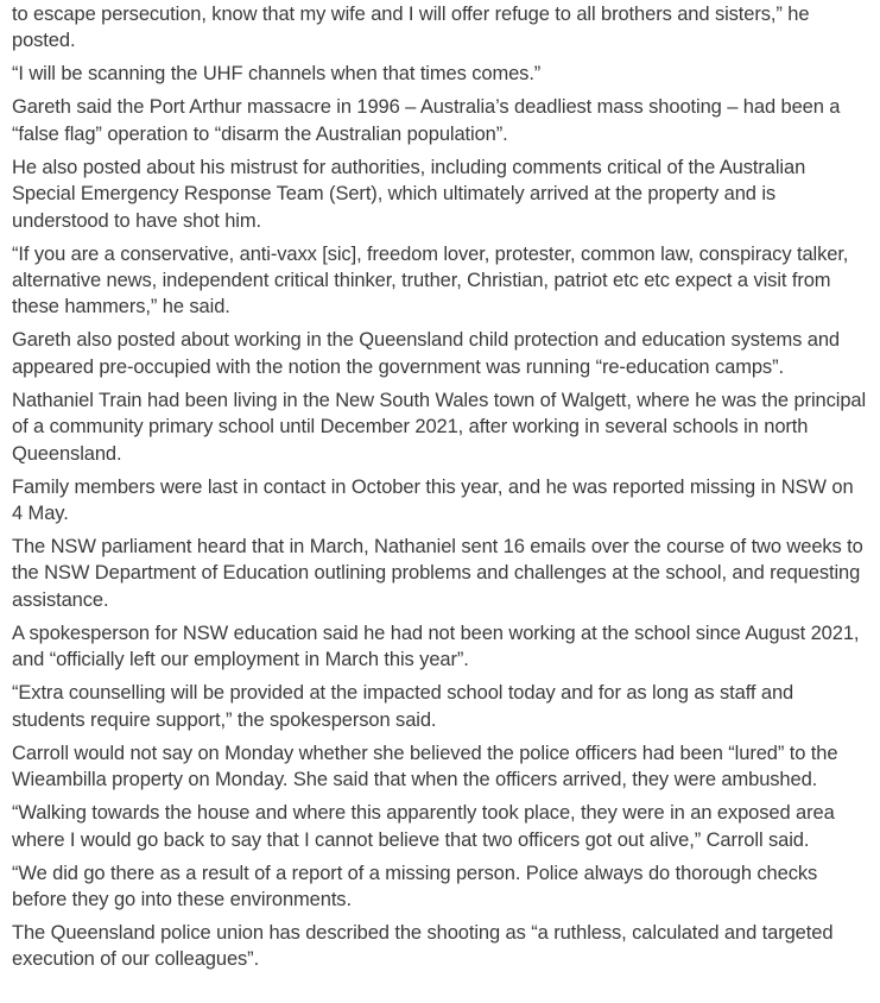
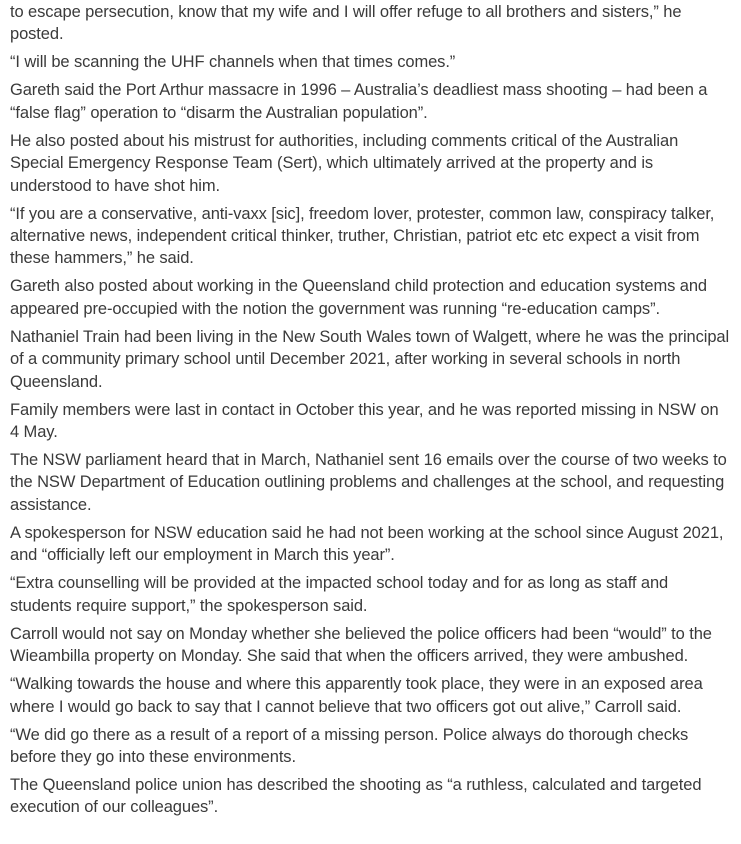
  to escape persecution, know that my wife and I will offer refuge to all brothers and sisters,” he posted.
  “I will be scanning the UHF channels when that times comes.”
  Gareth said the Port Arthur massacre in 1996 – Australia’s deadliest mass shooting – had been a “false flag” operation to “disarm the Australian population”.
  He also posted about his mistrust for authorities, including comments critical of the Australian Special Emergency Response Team (Sert), which ultimately arrived at the property and is understood to have shot him.
  “If you are a conservative, anti-vaxx [sic], freedom lover, protester, common law, conspiracy talker, alternative news, independent critical thinker, truther, Christian, patriot etc etc expect a visit from these hammers,” he said.
  Gareth also posted about working in the Queensland child protection and education systems and appeared pre-occupied with the notion the government was running “re-education camps”.
  Nathaniel Train had been living in the New South Wales town of Walgett, where he was the principal of a community primary school until December 2021, after working in several schools in north Queensland.
  Family members were last in contact in October this year, and he was reported missing in NSW on 4 May.
  The NSW parliament heard that in March, Nathaniel sent 16 emails over the course of two weeks to the NSW Department of Education outlining problems and challenges at the school, and requesting assistance.
  A spokesperson for NSW education said he had not been working at the school since August 2021, and “officially left our employment in March this year”.
  “Extra counselling will be provided at the impacted school today and for as long as staff and students require support,” the spokesperson said.
- Carroll would not say on Monday whether she believed the police officers had been “lured” to the Wieambilla property on Monday. She said that when the officers arrived, they were ambushed.
+ Carroll would not say on Monday whether she believed the police officers had been “would” to the Wieambilla property on Monday. She said that when the officers arrived, they were ambushed.
  “Walking towards the house and where this apparently took place, they were in an exposed area where I would go back to say that I cannot believe that two officers got out alive,” Carroll said.
  “We did go there as a result of a report of a missing person. Police always do thorough checks before they go into these environments.
  The Queensland police union has described the shooting as “a ruthless, calculated and targeted execution of our colleagues”.
